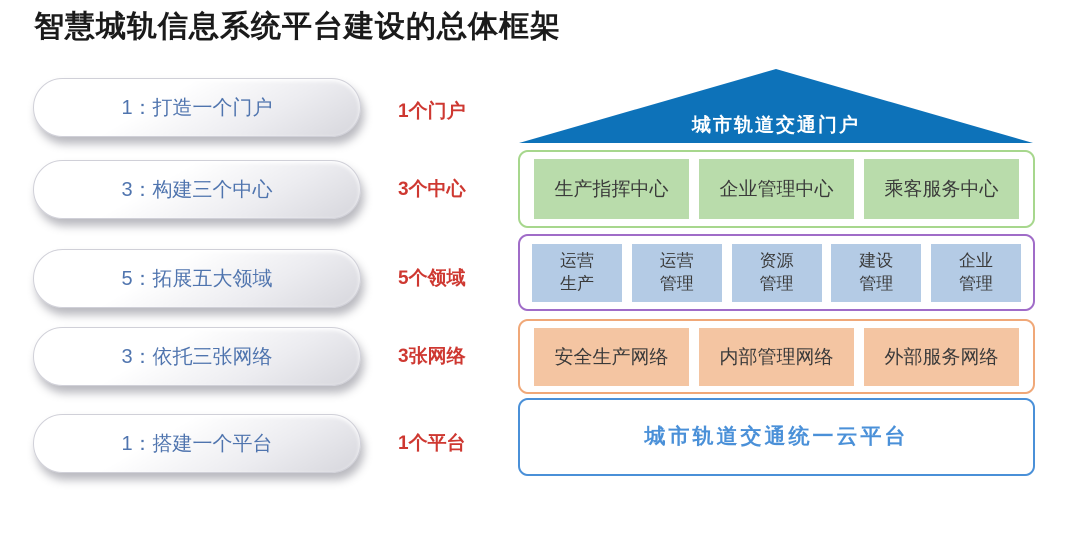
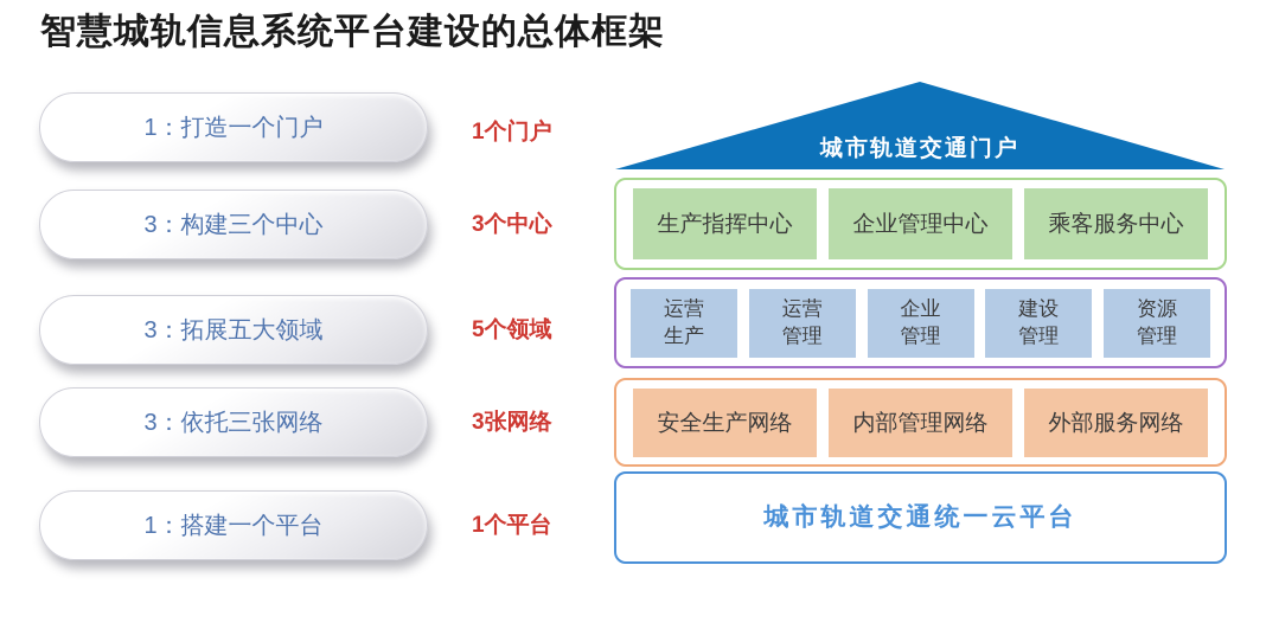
  智慧城轨信息系统平台建设的总体框架
  1：打造一个门户
  3：构建三个中心
- 5：拓展五大领域
+ 3：拓展五大领域
  3：依托三张网络
  1：搭建一个平台
  1个门户
  3个中心
  5个领域
  3张网络
  1个平台
  城市轨道交通门户
  生产指挥中心
  企业管理中心
  乘客服务中心
  运营
  生产
  运营
  管理
- 资源
+ 企业
  管理
  建设
  管理
- 企业
+ 资源
  管理
  安全生产网络
  内部管理网络
  外部服务网络
  城市轨道交通统一云平台
